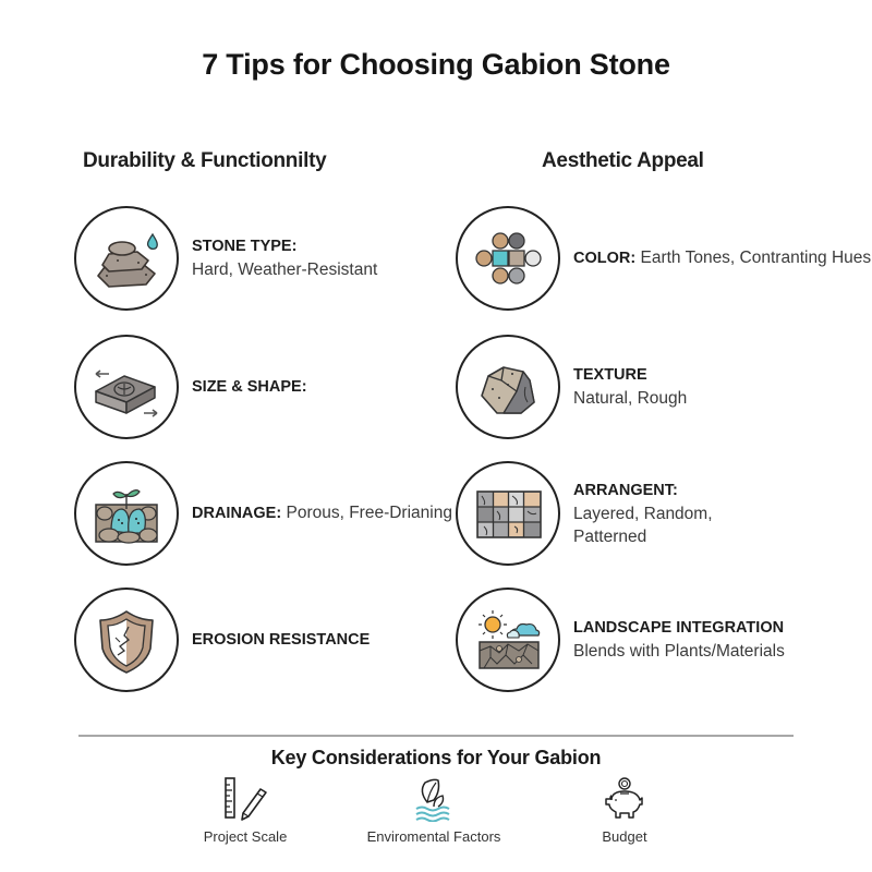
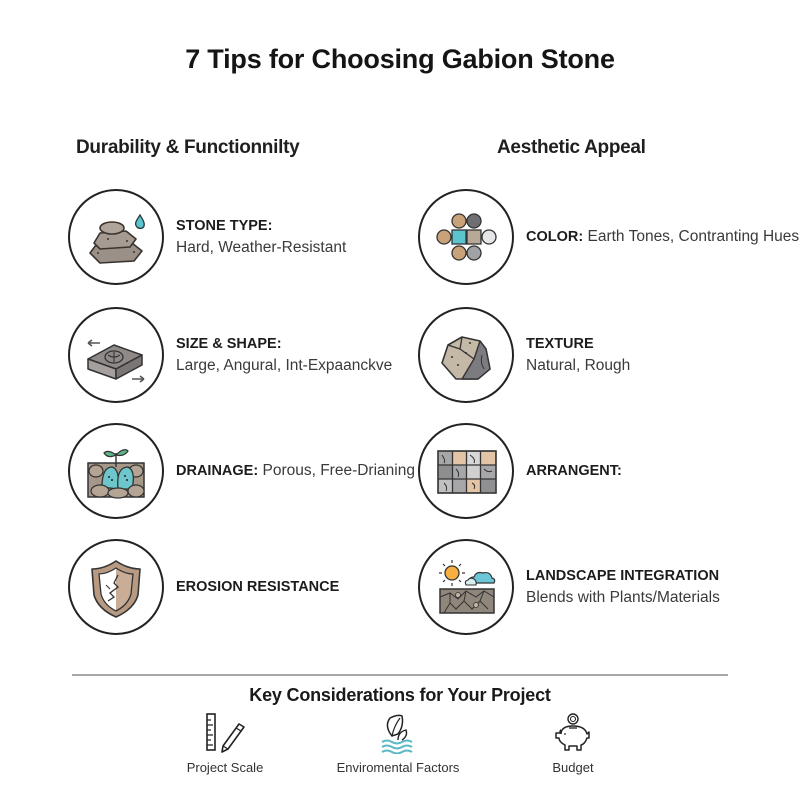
  7 Tips for Choosing Gabion Stone
  Durability & Functionnilty
  Aesthetic Appeal
  STONE TYPE:
  Hard, Weather-Resistant
  SIZE & SHAPE:
+ Large, Angural, Int-Expaanckve
  DRAINAGE: Porous, Free-Drianing
  EROSION RESISTANCE
  COLOR: Earth Tones, Contranting Hues
  TEXTURE
  Natural, Rough
  ARRANGENT:
- Layered, Random, Patterned
  LANDSCAPE INTEGRATION
  Blends with Plants/Materials
- Key Considerations for Your Gabion
+ Key Considerations for Your Project
  Project Scale
  Enviromental Factors
  Budget
